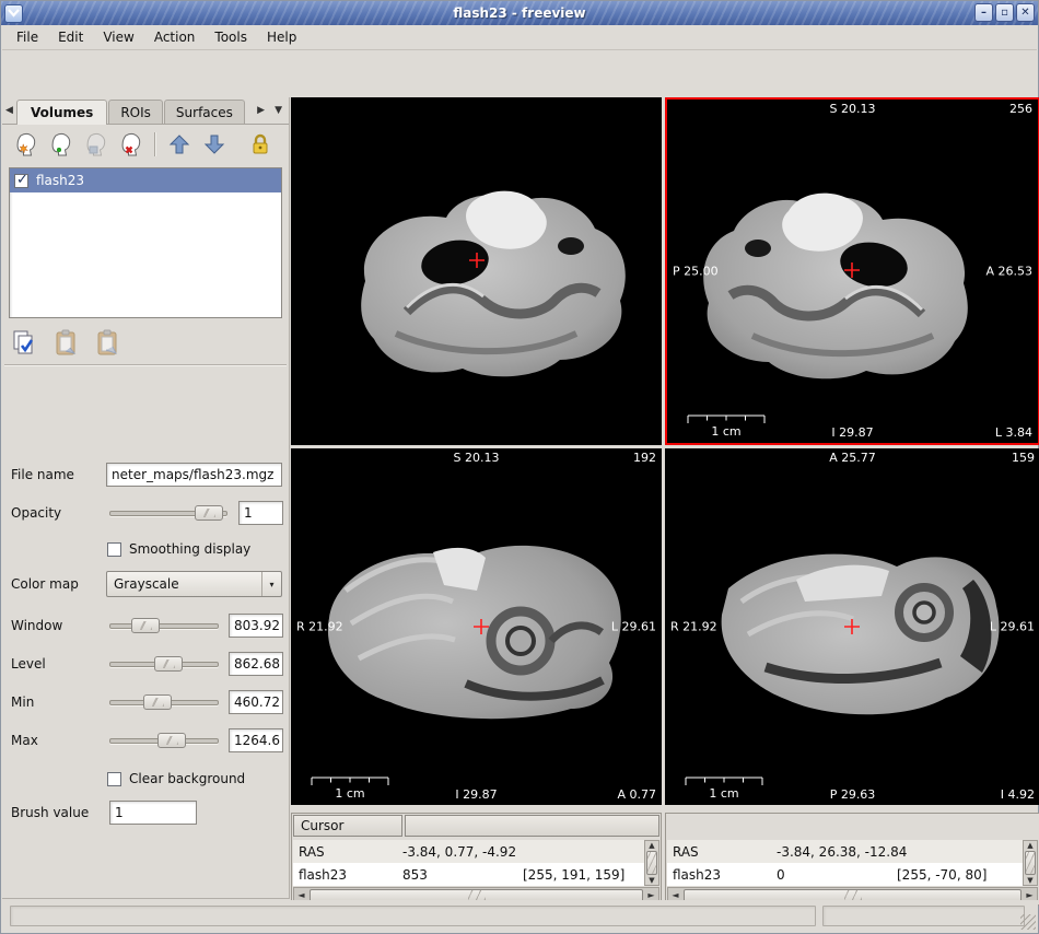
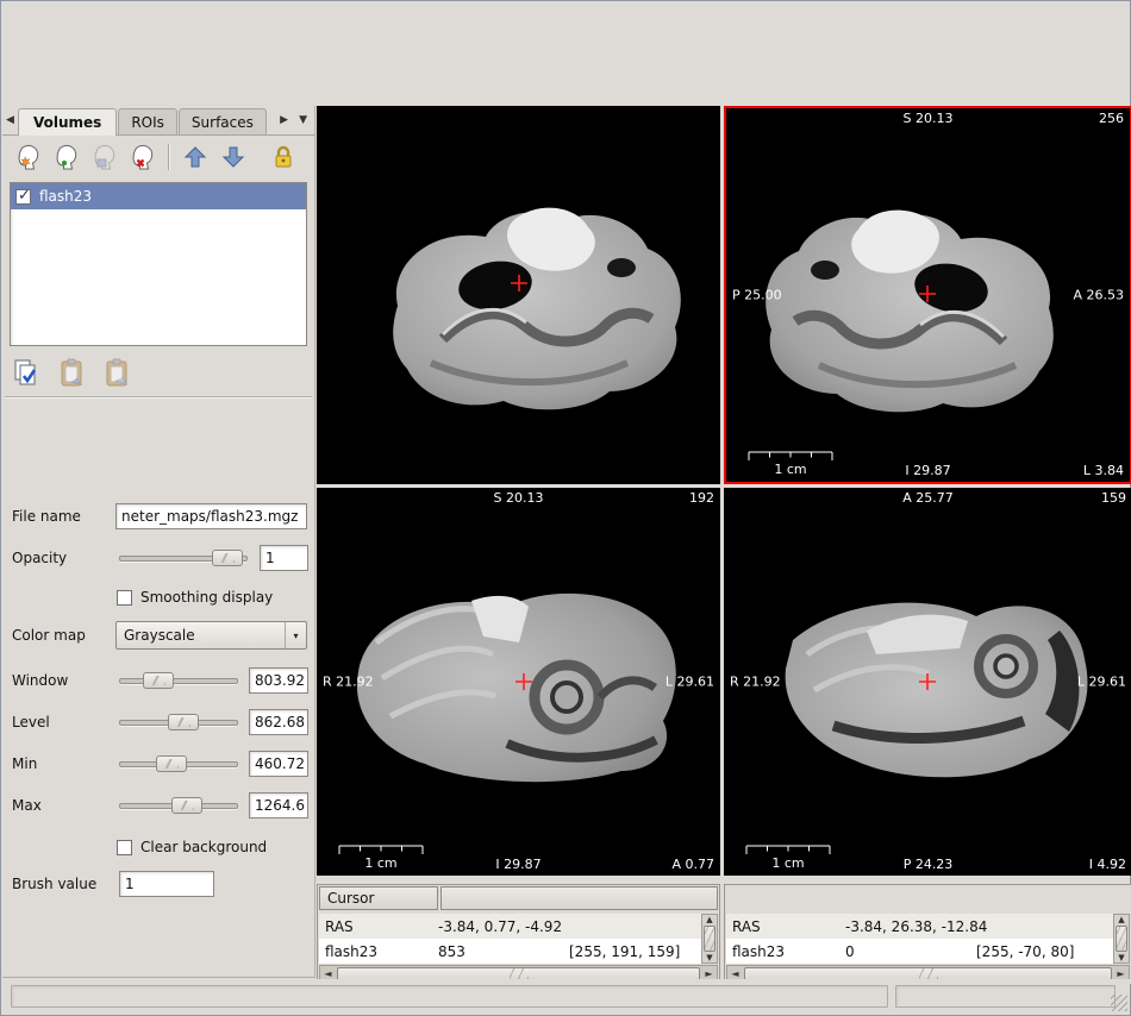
- flash23 - freeview
- –
- ▫
- ✕
- File
- Edit
- View
- Action
- Tools
- Help
  ◀
  Volumes
  ROIs
  Surfaces
  ▶
  ▼
  flash23
  File name
  neter_maps/flash23.mgz
  Opacity
  1
  Smoothing display
  Color map
  Grayscale
  ▾
  Window
  803.92
  Level
  862.68
  Min
  460.72
  Max
  1264.6
  Clear background
  Brush value
  1
  S 20.13
  256
  P 25.00
  A 26.53
  I 29.87
  L 3.84
  1 cm
  S 20.13
  192
  R 21.92
  L 29.61
  I 29.87
  A 0.77
  1 cm
  A 25.77
  159
  R 21.92
  L 29.61
- P 29.63
+ P 24.23
  I 4.92
  1 cm
  Cursor
  RAS
  -3.84, 0.77, -4.92
  flash23
  853
  [255, 191, 159]
  ▲
  ▼
  ◄
  ►
  RAS
  -3.84, 26.38, -12.84
  flash23
  0
  [255, -70, 80]
  ▲
  ▼
  ◄
  ►
